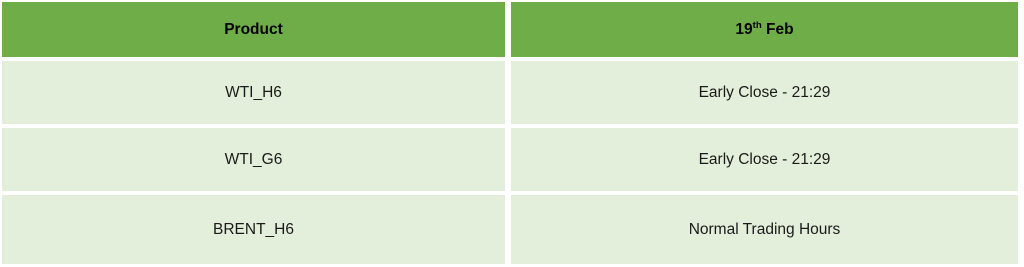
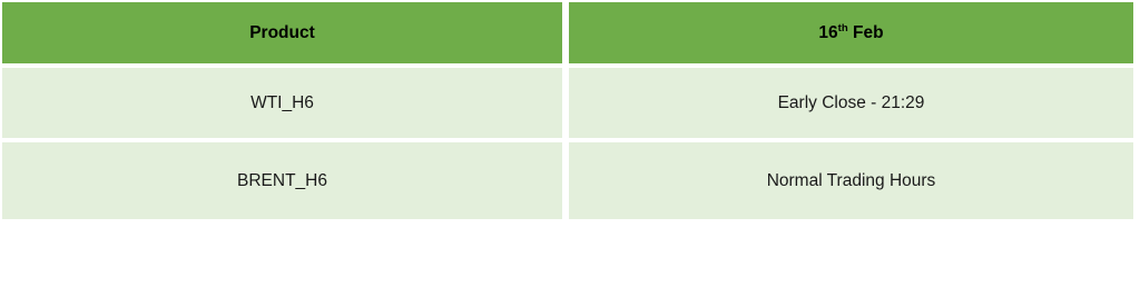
- Product	19th Feb
+ Product	16th Feb
  WTI_H6	Early Close - 21:29
- WTI_G6	Early Close - 21:29
  BRENT_H6	Normal Trading Hours
